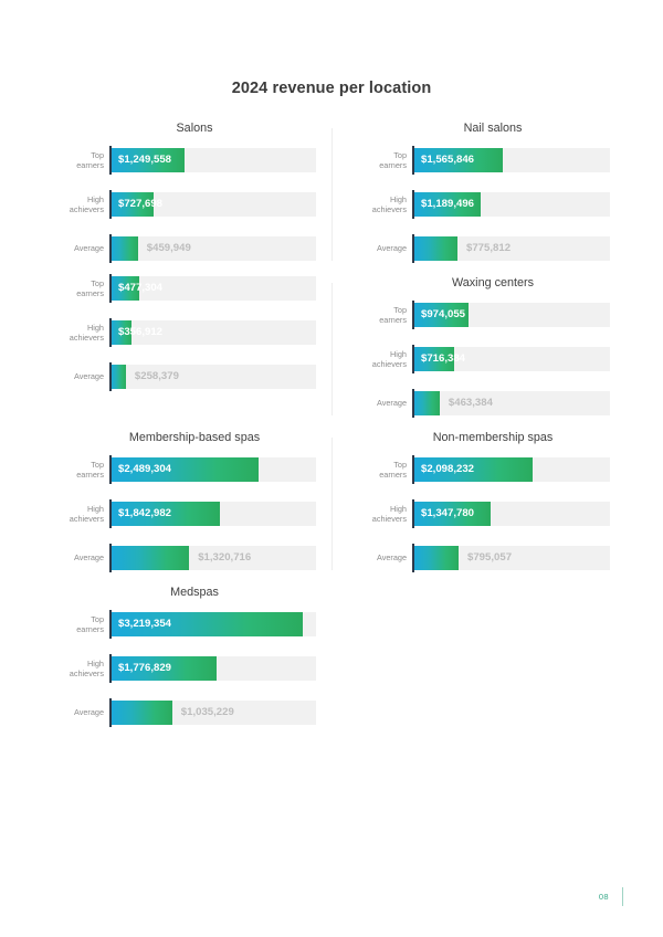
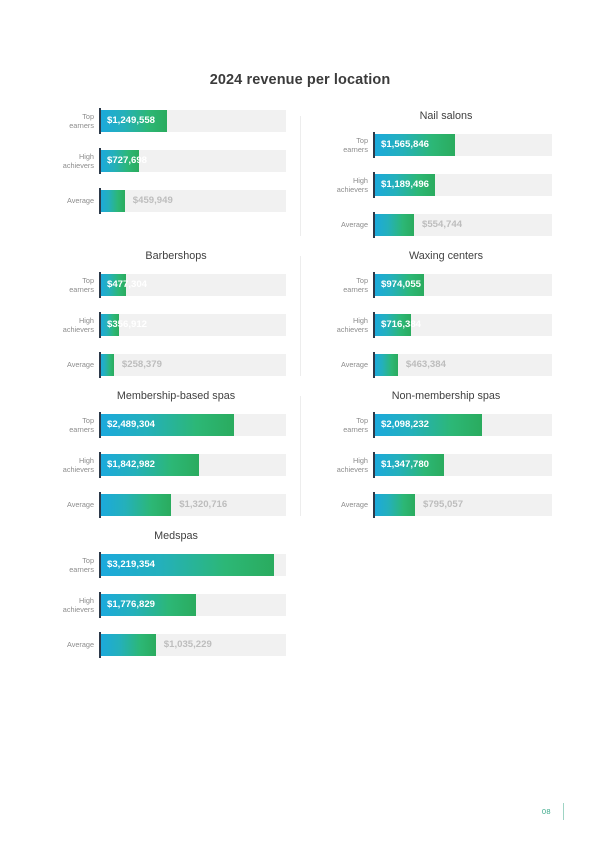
  2024 revenue per location
- Salons
  Top
  earners
  $1,249,558
  High
  achievers
  $727,698
  Average
  $459,949
  Nail salons
  Top
  earners
  $1,565,846
  High
  achievers
  $1,189,496
  Average
- $775,812
+ $554,744
+ Barbershops
  Top
  earners
  $477,304
  High
  achievers
  $356,912
  Average
  $258,379
  Waxing centers
  Top
  earners
  $974,055
  High
  achievers
  $716,384
  Average
  $463,384
  Membership-based spas
  Top
  earners
  $2,489,304
  High
  achievers
  $1,842,982
  Average
  $1,320,716
  Non-membership spas
  Top
  earners
  $2,098,232
  High
  achievers
  $1,347,780
  Average
  $795,057
  Medspas
  Top
  earners
  $3,219,354
  High
  achievers
  $1,776,829
  Average
  $1,035,229
  08
